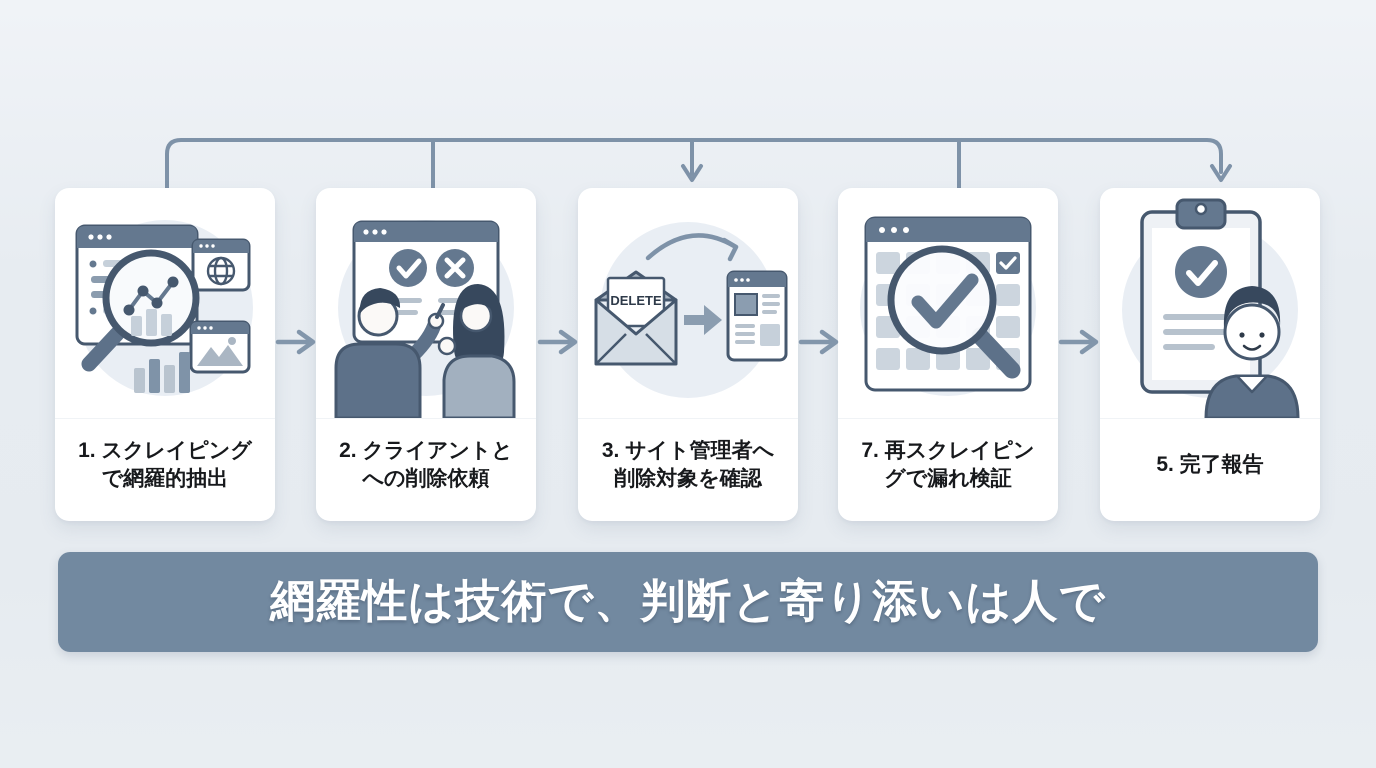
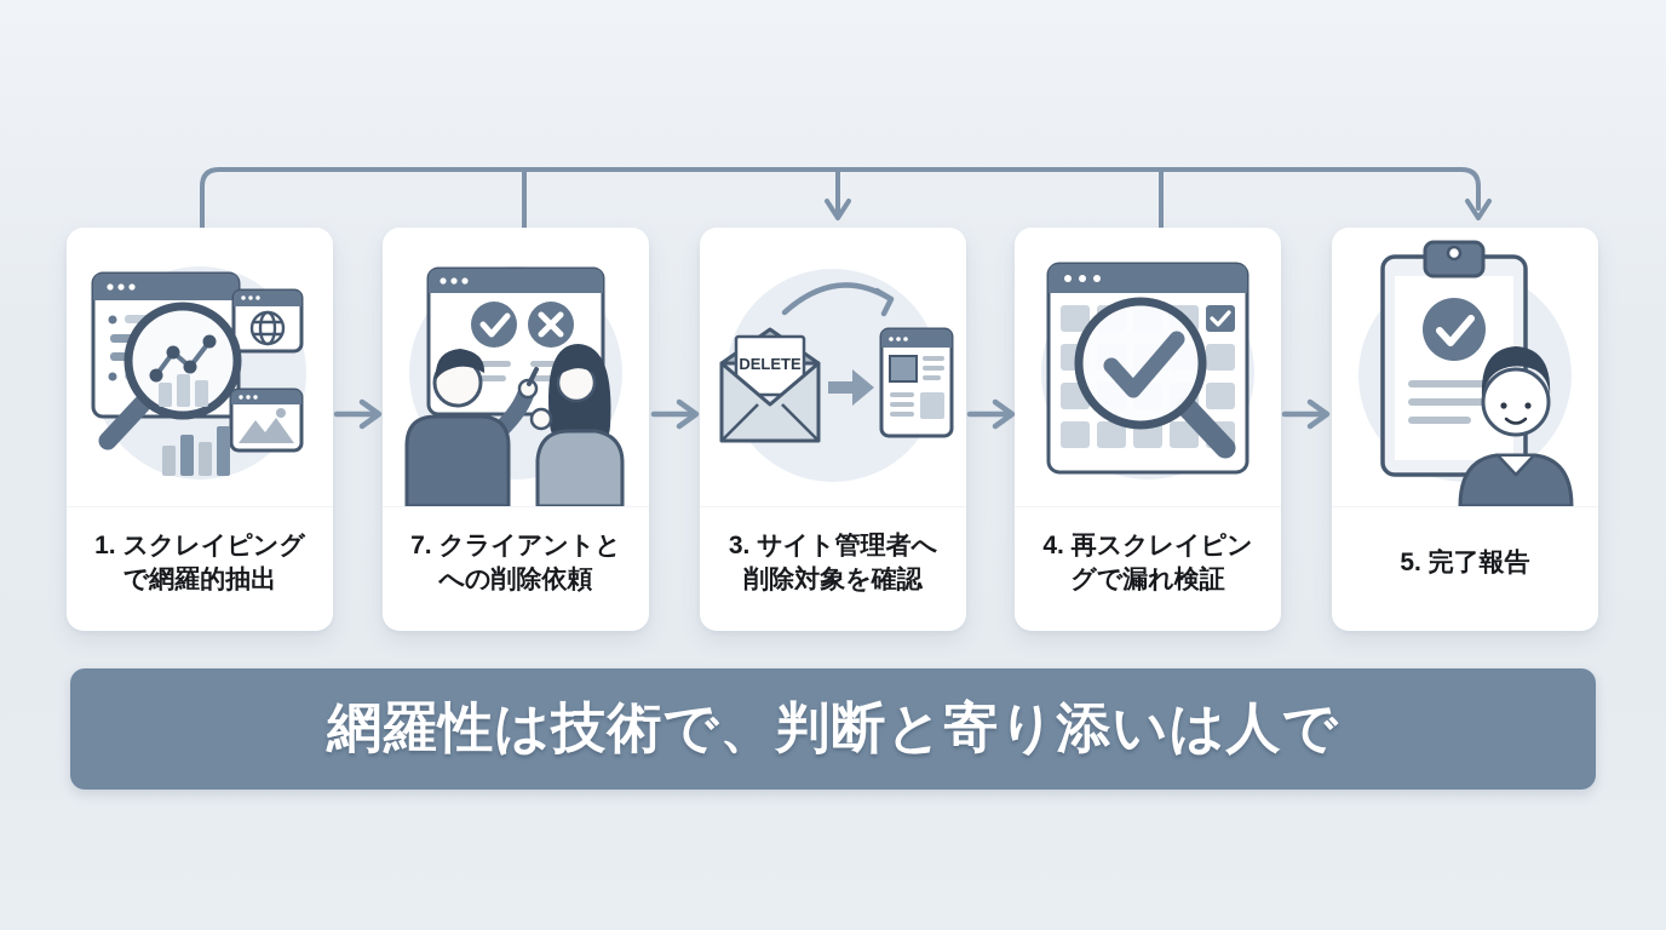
  1. スクレイピング
  で網羅的抽出
- 2. クライアントと
+ 7. クライアントと
  への削除依頼
  DELETE
  3. サイト管理者へ
  削除対象を確認
- 7. 再スクレイピン
+ 4. 再スクレイピン
  グで漏れ検証
  5. 完了報告
  網羅性は技術で、判断と寄り添いは人で
